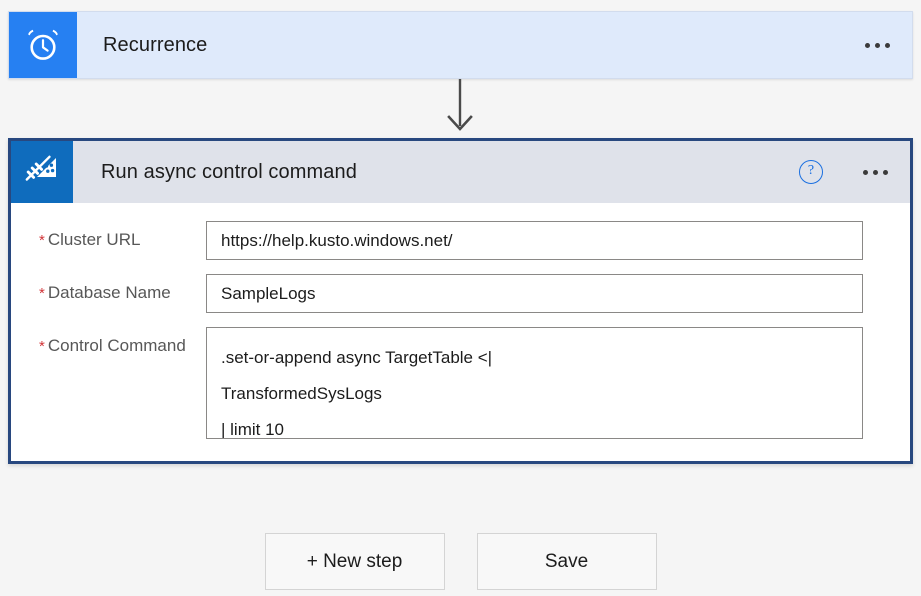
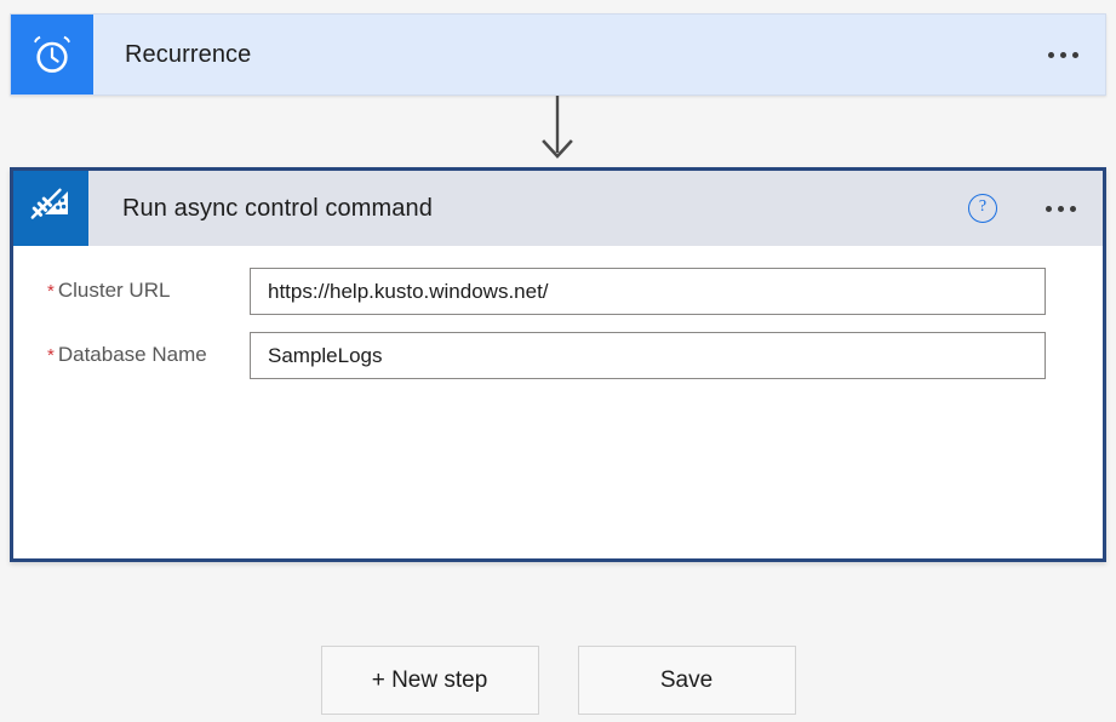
  Recurrence
  Run async control command
  ?
  * Cluster URL
  https://help.kusto.windows.net/
  * Database Name
  SampleLogs
- * Control Command
- .set-or-append async TargetTable <|
- TransformedSysLogs
  + New step
  Save
